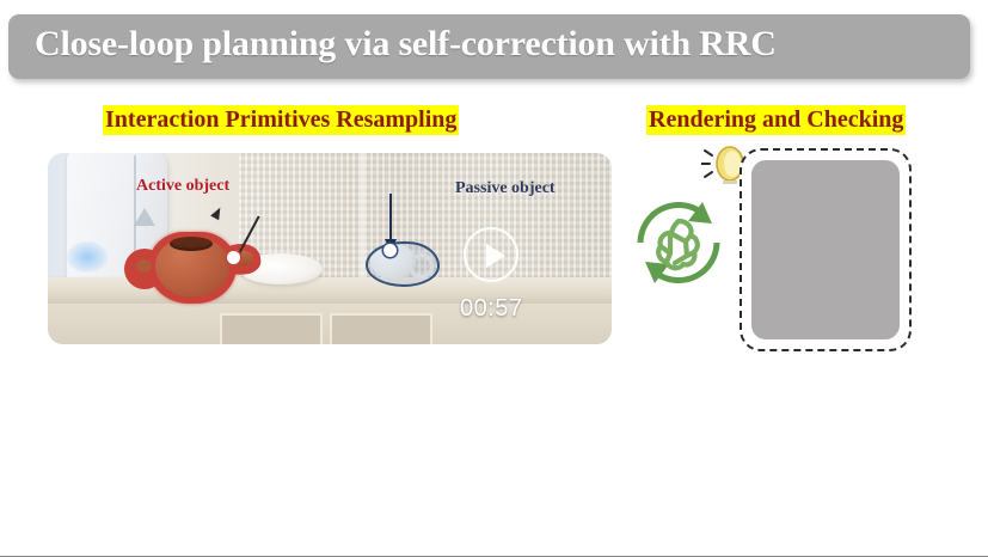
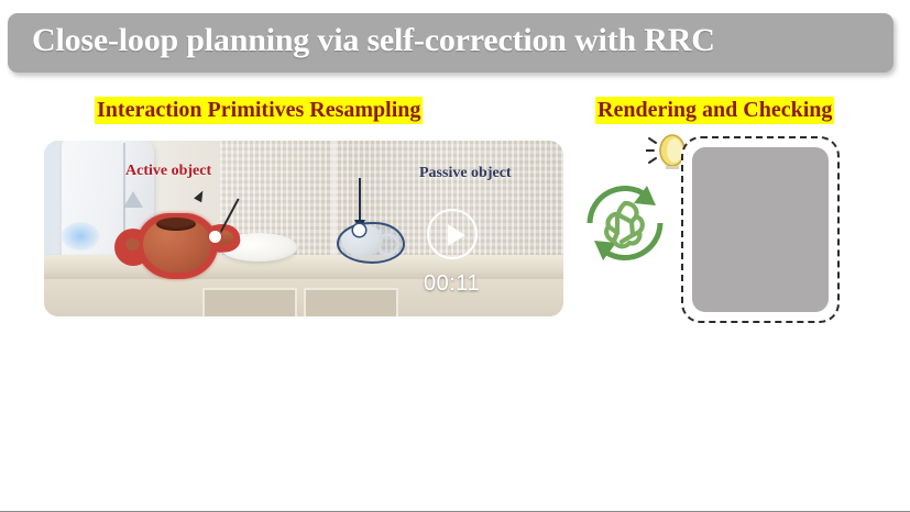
  Close-loop planning via self-correction with RRC
  Interaction Primitives Resampling
  Rendering and Checking
  Active object
  Passive object
- 00:57
+ 00:11
